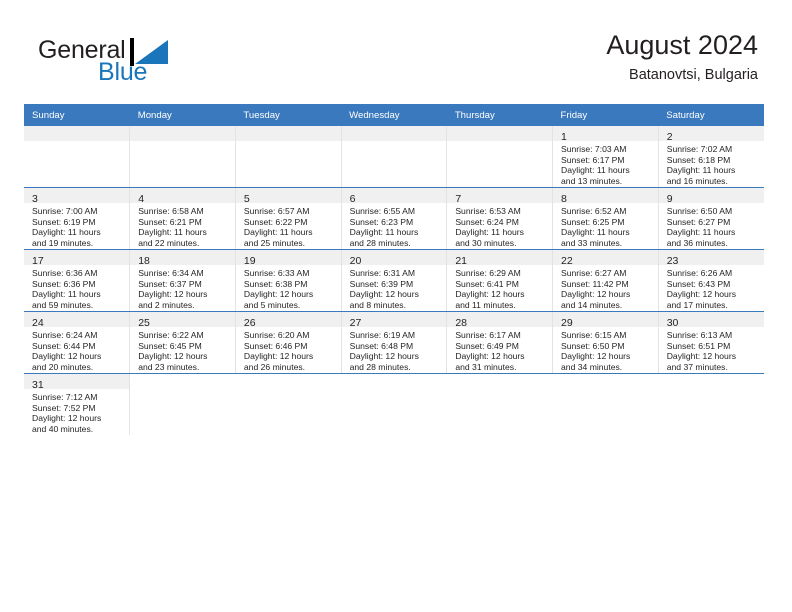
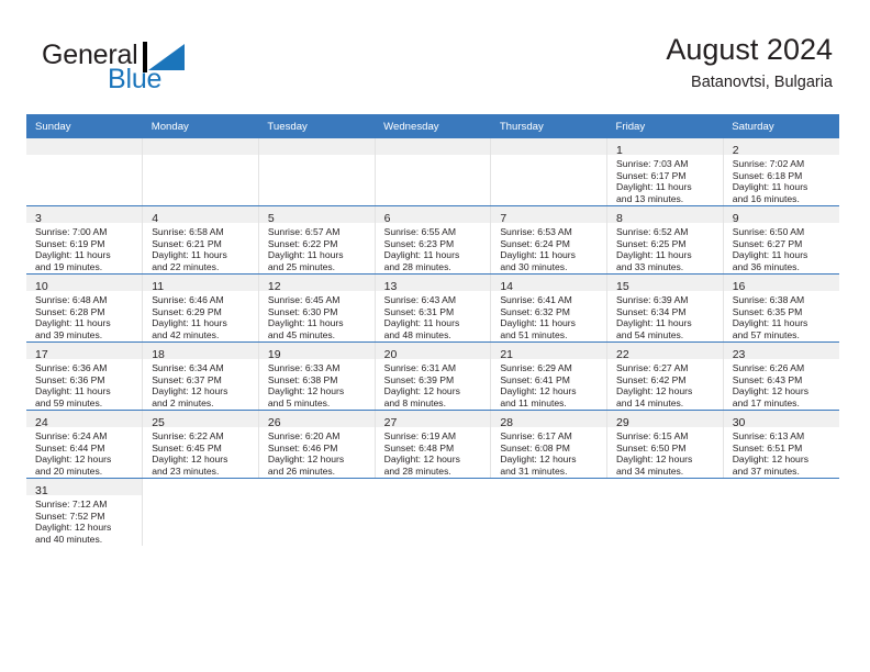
  General
  Blue
  August 2024
  Batanovtsi, Bulgaria
  Sunday	Monday	Tuesday	Wednesday	Thursday	Friday	Saturday
  					1Sunrise: 7:03 AMSunset: 6:17 PMDaylight: 11 hoursand 13 minutes.	2Sunrise: 7:02 AMSunset: 6:18 PMDaylight: 11 hoursand 16 minutes.
  3Sunrise: 7:00 AMSunset: 6:19 PMDaylight: 11 hoursand 19 minutes.	4Sunrise: 6:58 AMSunset: 6:21 PMDaylight: 11 hoursand 22 minutes.	5Sunrise: 6:57 AMSunset: 6:22 PMDaylight: 11 hoursand 25 minutes.	6Sunrise: 6:55 AMSunset: 6:23 PMDaylight: 11 hoursand 28 minutes.	7Sunrise: 6:53 AMSunset: 6:24 PMDaylight: 11 hoursand 30 minutes.	8Sunrise: 6:52 AMSunset: 6:25 PMDaylight: 11 hoursand 33 minutes.	9Sunrise: 6:50 AMSunset: 6:27 PMDaylight: 11 hoursand 36 minutes.
+ 10Sunrise: 6:48 AMSunset: 6:28 PMDaylight: 11 hoursand 39 minutes.	11Sunrise: 6:46 AMSunset: 6:29 PMDaylight: 11 hoursand 42 minutes.	12Sunrise: 6:45 AMSunset: 6:30 PMDaylight: 11 hoursand 45 minutes.	13Sunrise: 6:43 AMSunset: 6:31 PMDaylight: 11 hoursand 48 minutes.	14Sunrise: 6:41 AMSunset: 6:32 PMDaylight: 11 hoursand 51 minutes.	15Sunrise: 6:39 AMSunset: 6:34 PMDaylight: 11 hoursand 54 minutes.	16Sunrise: 6:38 AMSunset: 6:35 PMDaylight: 11 hoursand 57 minutes.
- 17Sunrise: 6:36 AMSunset: 6:36 PMDaylight: 11 hoursand 59 minutes.	18Sunrise: 6:34 AMSunset: 6:37 PMDaylight: 12 hoursand 2 minutes.	19Sunrise: 6:33 AMSunset: 6:38 PMDaylight: 12 hoursand 5 minutes.	20Sunrise: 6:31 AMSunset: 6:39 PMDaylight: 12 hoursand 8 minutes.	21Sunrise: 6:29 AMSunset: 6:41 PMDaylight: 12 hoursand 11 minutes.	22Sunrise: 6:27 AMSunset: 11:42 PMDaylight: 12 hoursand 14 minutes.	23Sunrise: 6:26 AMSunset: 6:43 PMDaylight: 12 hoursand 17 minutes.
+ 17Sunrise: 6:36 AMSunset: 6:36 PMDaylight: 11 hoursand 59 minutes.	18Sunrise: 6:34 AMSunset: 6:37 PMDaylight: 12 hoursand 2 minutes.	19Sunrise: 6:33 AMSunset: 6:38 PMDaylight: 12 hoursand 5 minutes.	20Sunrise: 6:31 AMSunset: 6:39 PMDaylight: 12 hoursand 8 minutes.	21Sunrise: 6:29 AMSunset: 6:41 PMDaylight: 12 hoursand 11 minutes.	22Sunrise: 6:27 AMSunset: 6:42 PMDaylight: 12 hoursand 14 minutes.	23Sunrise: 6:26 AMSunset: 6:43 PMDaylight: 12 hoursand 17 minutes.
- 24Sunrise: 6:24 AMSunset: 6:44 PMDaylight: 12 hoursand 20 minutes.	25Sunrise: 6:22 AMSunset: 6:45 PMDaylight: 12 hoursand 23 minutes.	26Sunrise: 6:20 AMSunset: 6:46 PMDaylight: 12 hoursand 26 minutes.	27Sunrise: 6:19 AMSunset: 6:48 PMDaylight: 12 hoursand 28 minutes.	28Sunrise: 6:17 AMSunset: 6:49 PMDaylight: 12 hoursand 31 minutes.	29Sunrise: 6:15 AMSunset: 6:50 PMDaylight: 12 hoursand 34 minutes.	30Sunrise: 6:13 AMSunset: 6:51 PMDaylight: 12 hoursand 37 minutes.
+ 24Sunrise: 6:24 AMSunset: 6:44 PMDaylight: 12 hoursand 20 minutes.	25Sunrise: 6:22 AMSunset: 6:45 PMDaylight: 12 hoursand 23 minutes.	26Sunrise: 6:20 AMSunset: 6:46 PMDaylight: 12 hoursand 26 minutes.	27Sunrise: 6:19 AMSunset: 6:48 PMDaylight: 12 hoursand 28 minutes.	28Sunrise: 6:17 AMSunset: 6:08 PMDaylight: 12 hoursand 31 minutes.	29Sunrise: 6:15 AMSunset: 6:50 PMDaylight: 12 hoursand 34 minutes.	30Sunrise: 6:13 AMSunset: 6:51 PMDaylight: 12 hoursand 37 minutes.
  31Sunrise: 7:12 AMSunset: 7:52 PMDaylight: 12 hoursand 40 minutes.
